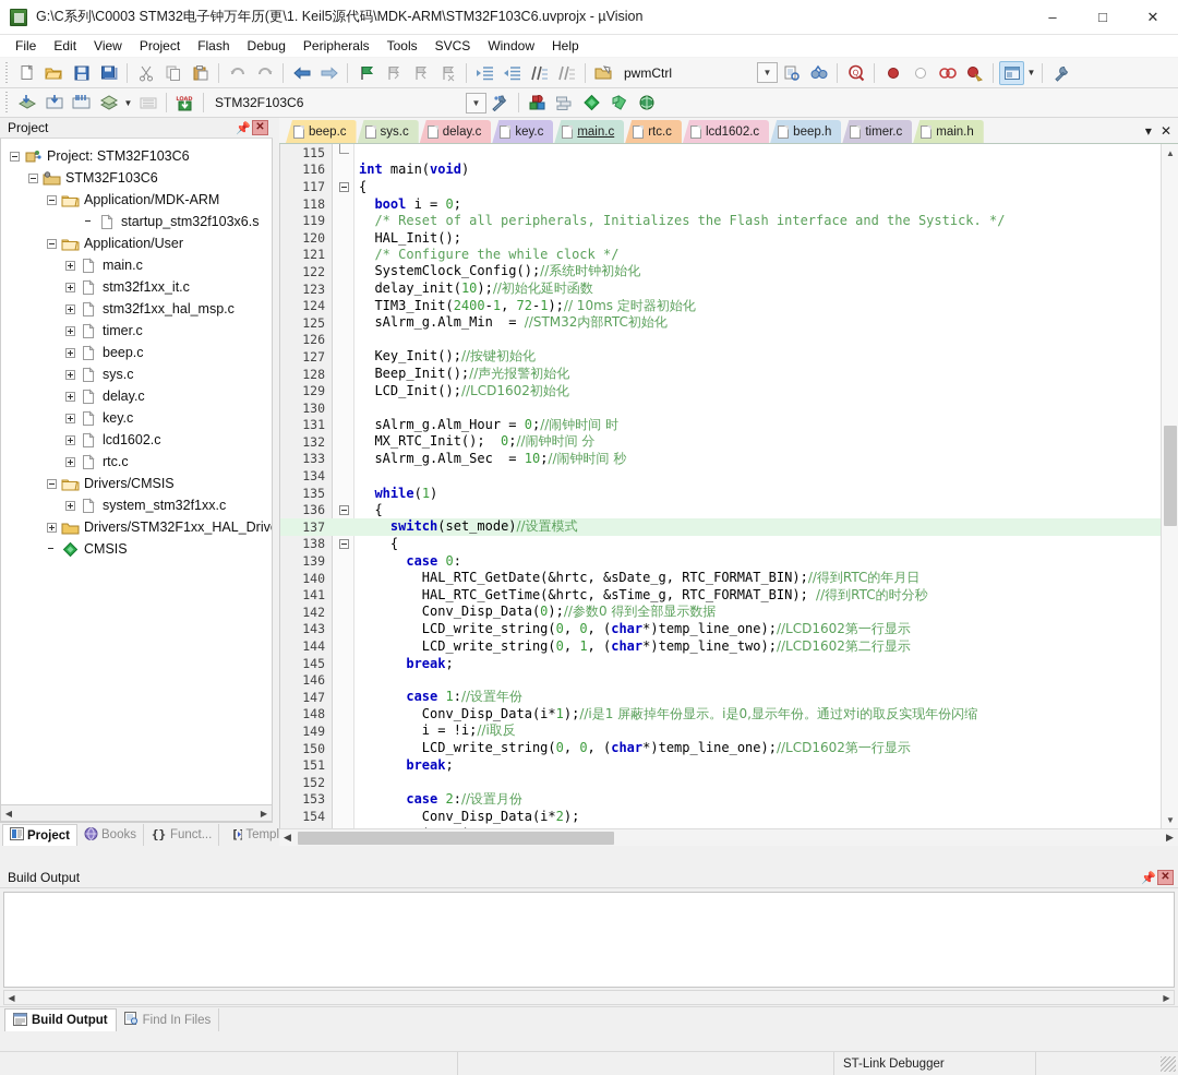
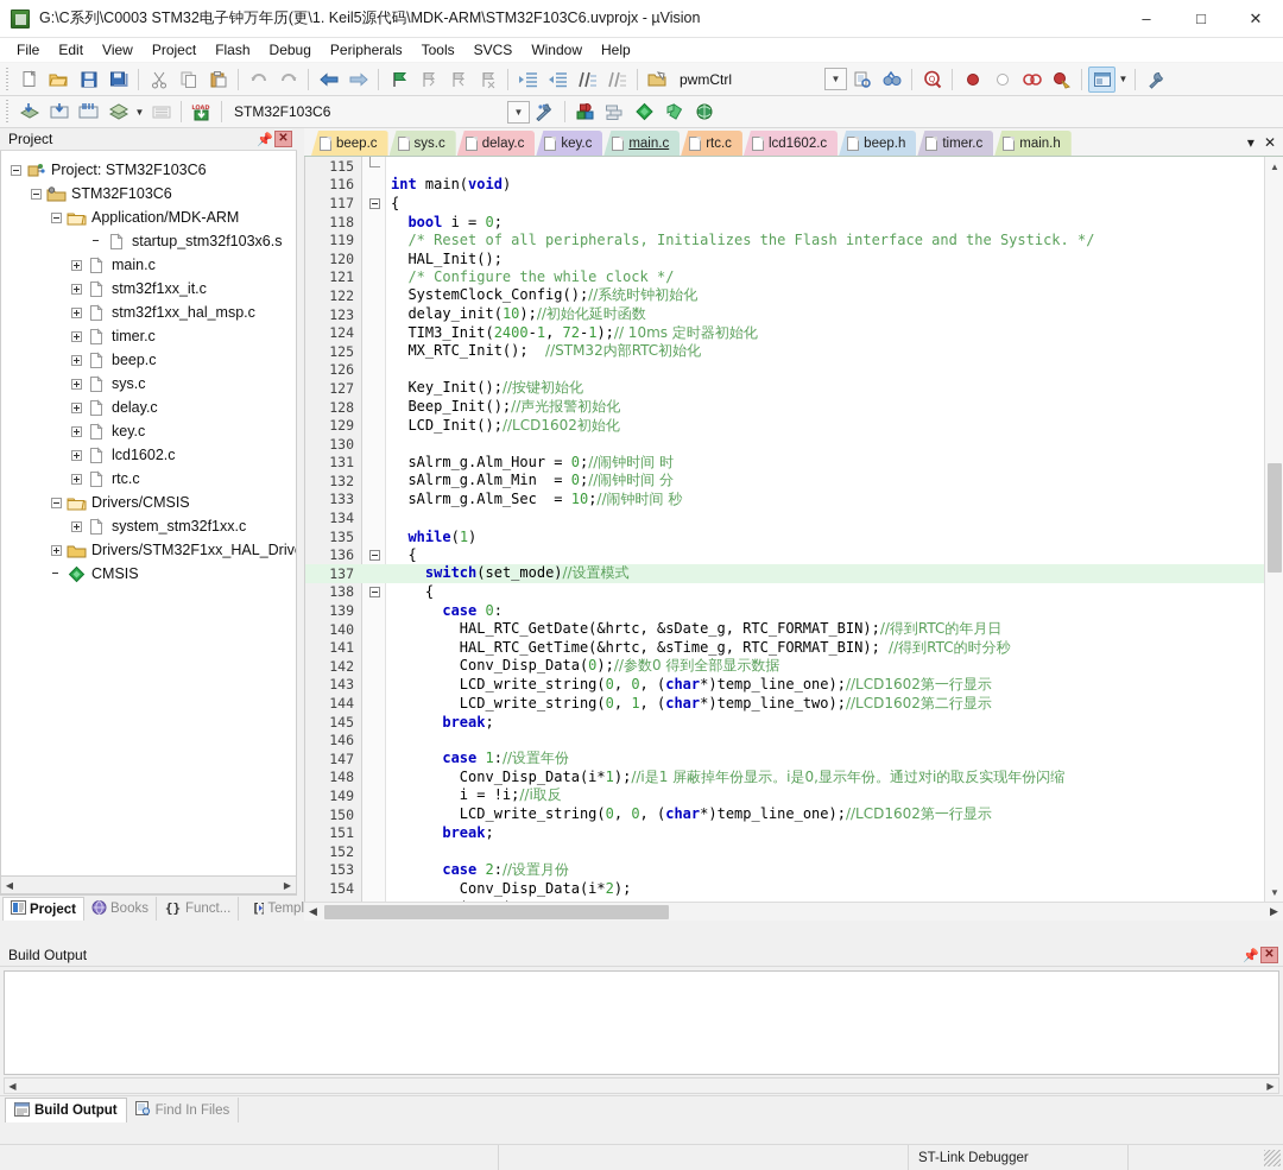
  G:\C系列\C0003 STM32电子钟万年历(更\1. Keil5源代码\MDK-ARM\STM32F103C6.uvprojx - µVision
  –
  □
  ✕
  File
  Edit
  View
  Project
  Flash
  Debug
  Peripherals
  Tools
  SVCS
  Window
  Help
  pwmCtrl
  ▼
  Q
  ▼
  ▼
  STM32F103C6
  ▼
  Project
  📌
  ✕
  Project: STM32F103C6
  STM32F103C6
  Application/MDK-ARM
  startup_stm32f103x6.s
- Application/User
  main.c
  stm32f1xx_it.c
  stm32f1xx_hal_msp.c
  timer.c
  beep.c
  sys.c
  delay.c
  key.c
  lcd1602.c
  rtc.c
  Drivers/CMSIS
  system_stm32f1xx.c
  Drivers/STM32F1xx_HAL_Driv
  CMSIS
  ◀
  ▶
  Project
  Books
  {}
  Funct...
  []
  beep.c
  sys.c
  delay.c
  key.c
  main.c
  rtc.c
  lcd1602.c
  beep.h
  timer.c
  main.h
  ▾
  ✕
  115
  116
  int main(void)
  117
  {
  118
  bool i = 0;
  119
  /* Reset of all peripherals, Initializes the Flash interface and the Systick. */
  120
  HAL_Init();
  121
  /* Configure the while clock */
  122
  SystemClock_Config();//系统时钟初始化
  123
  delay_init(10);//初始化延时函数
  124
  TIM3_Init(2400-1, 72-1);// 10ms 定时器初始化
  125
- sAlrm_g.Alm_Min = //STM32内部RTC初始化
+ MX_RTC_Init(); //STM32内部RTC初始化
  126
  127
  Key_Init();//按键初始化
  128
  Beep_Init();//声光报警初始化
  129
  LCD_Init();//LCD1602初始化
  130
  131
  sAlrm_g.Alm_Hour = 0;//闹钟时间 时
  132
- MX_RTC_Init(); 0;//闹钟时间 分
+ sAlrm_g.Alm_Min = 0;//闹钟时间 分
  133
  sAlrm_g.Alm_Sec = 10;//闹钟时间 秒
  134
  135
  while(1)
  136
  {
  137
  switch(set_mode)//设置模式
  138
  {
  139
  case 0:
  140
  HAL_RTC_GetDate(&hrtc, &sDate_g, RTC_FORMAT_BIN);//得到RTC的年月日
  141
  HAL_RTC_GetTime(&hrtc, &sTime_g, RTC_FORMAT_BIN); //得到RTC的时分秒
  142
  Conv_Disp_Data(0);//参数0 得到全部显示数据
  143
  LCD_write_string(0, 0, (char*)temp_line_one);//LCD1602第一行显示
  144
  LCD_write_string(0, 1, (char*)temp_line_two);//LCD1602第二行显示
  145
  break;
  146
  147
  case 1://设置年份
  148
  Conv_Disp_Data(i*1);//i是1 屏蔽掉年份显示。i是0,显示年份。通过对i的取反实现年份闪缩
  149
  i = !i;//i取反
  150
  LCD_write_string(0, 0, (char*)temp_line_one);//LCD1602第一行显示
  151
  break;
  152
  153
  case 2://设置月份
  154
  Conv_Disp_Data(i*2);
  ▲
  ▼
  ◀
  ▶
  Build Output
  📌
  ✕
  ◀
  ▶
  Build Output
  Find In Files
  ST-Link Debugger
